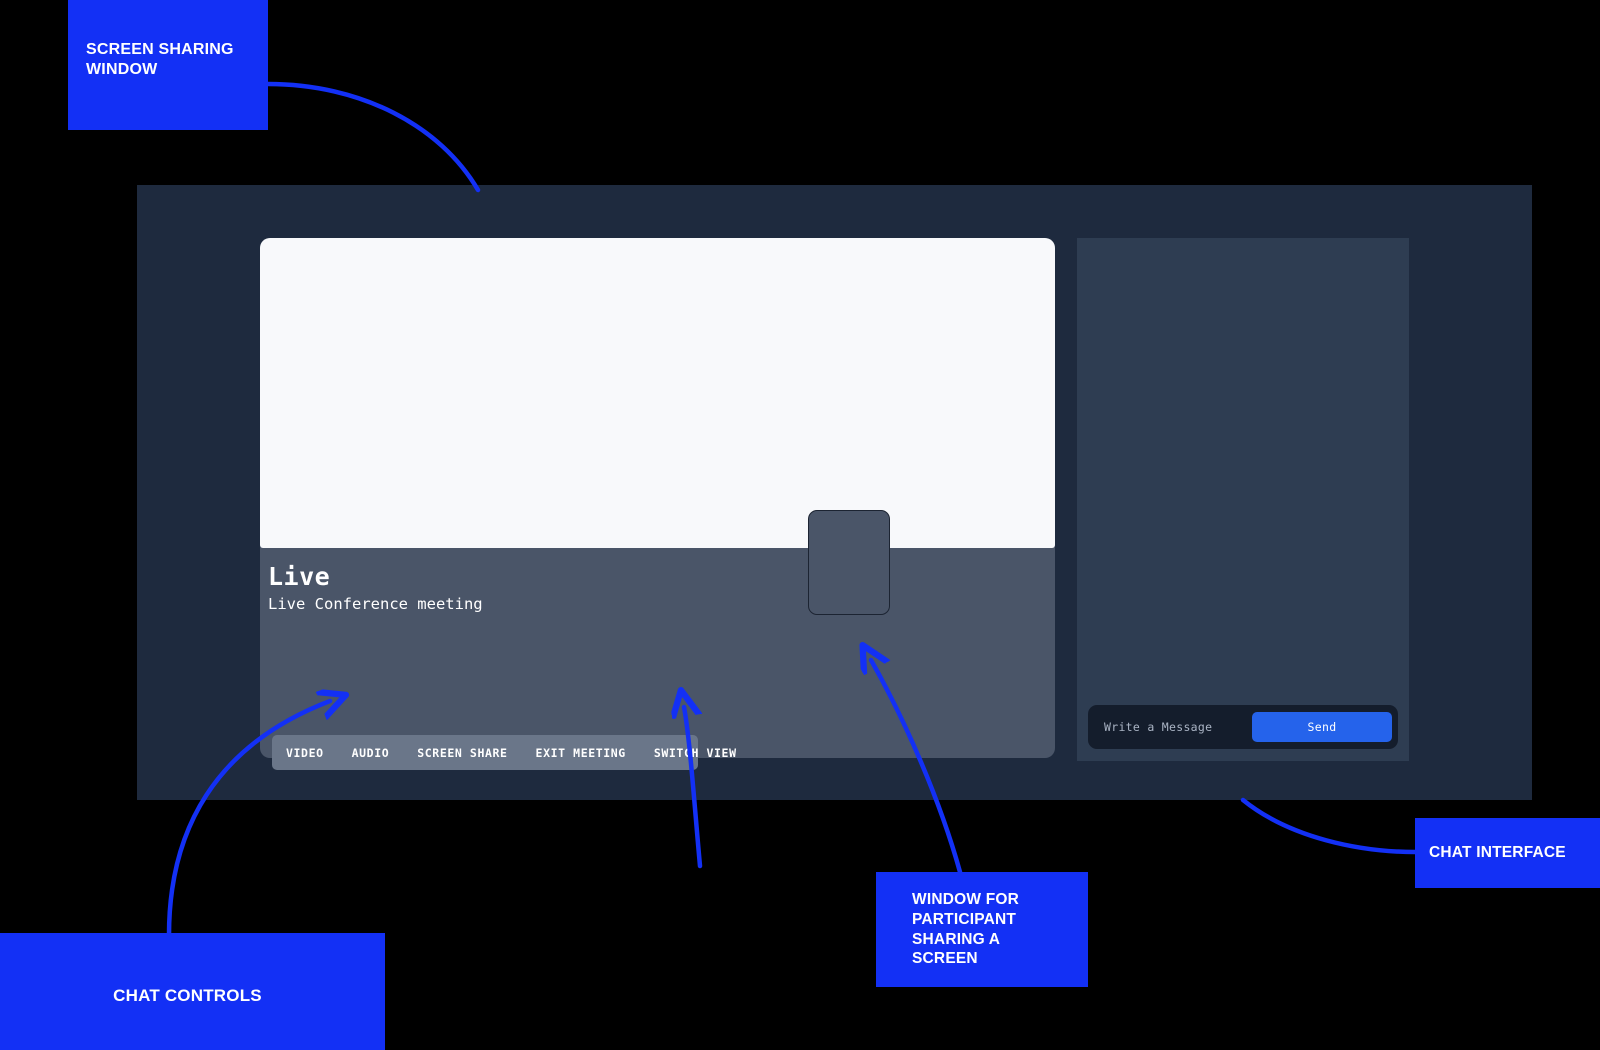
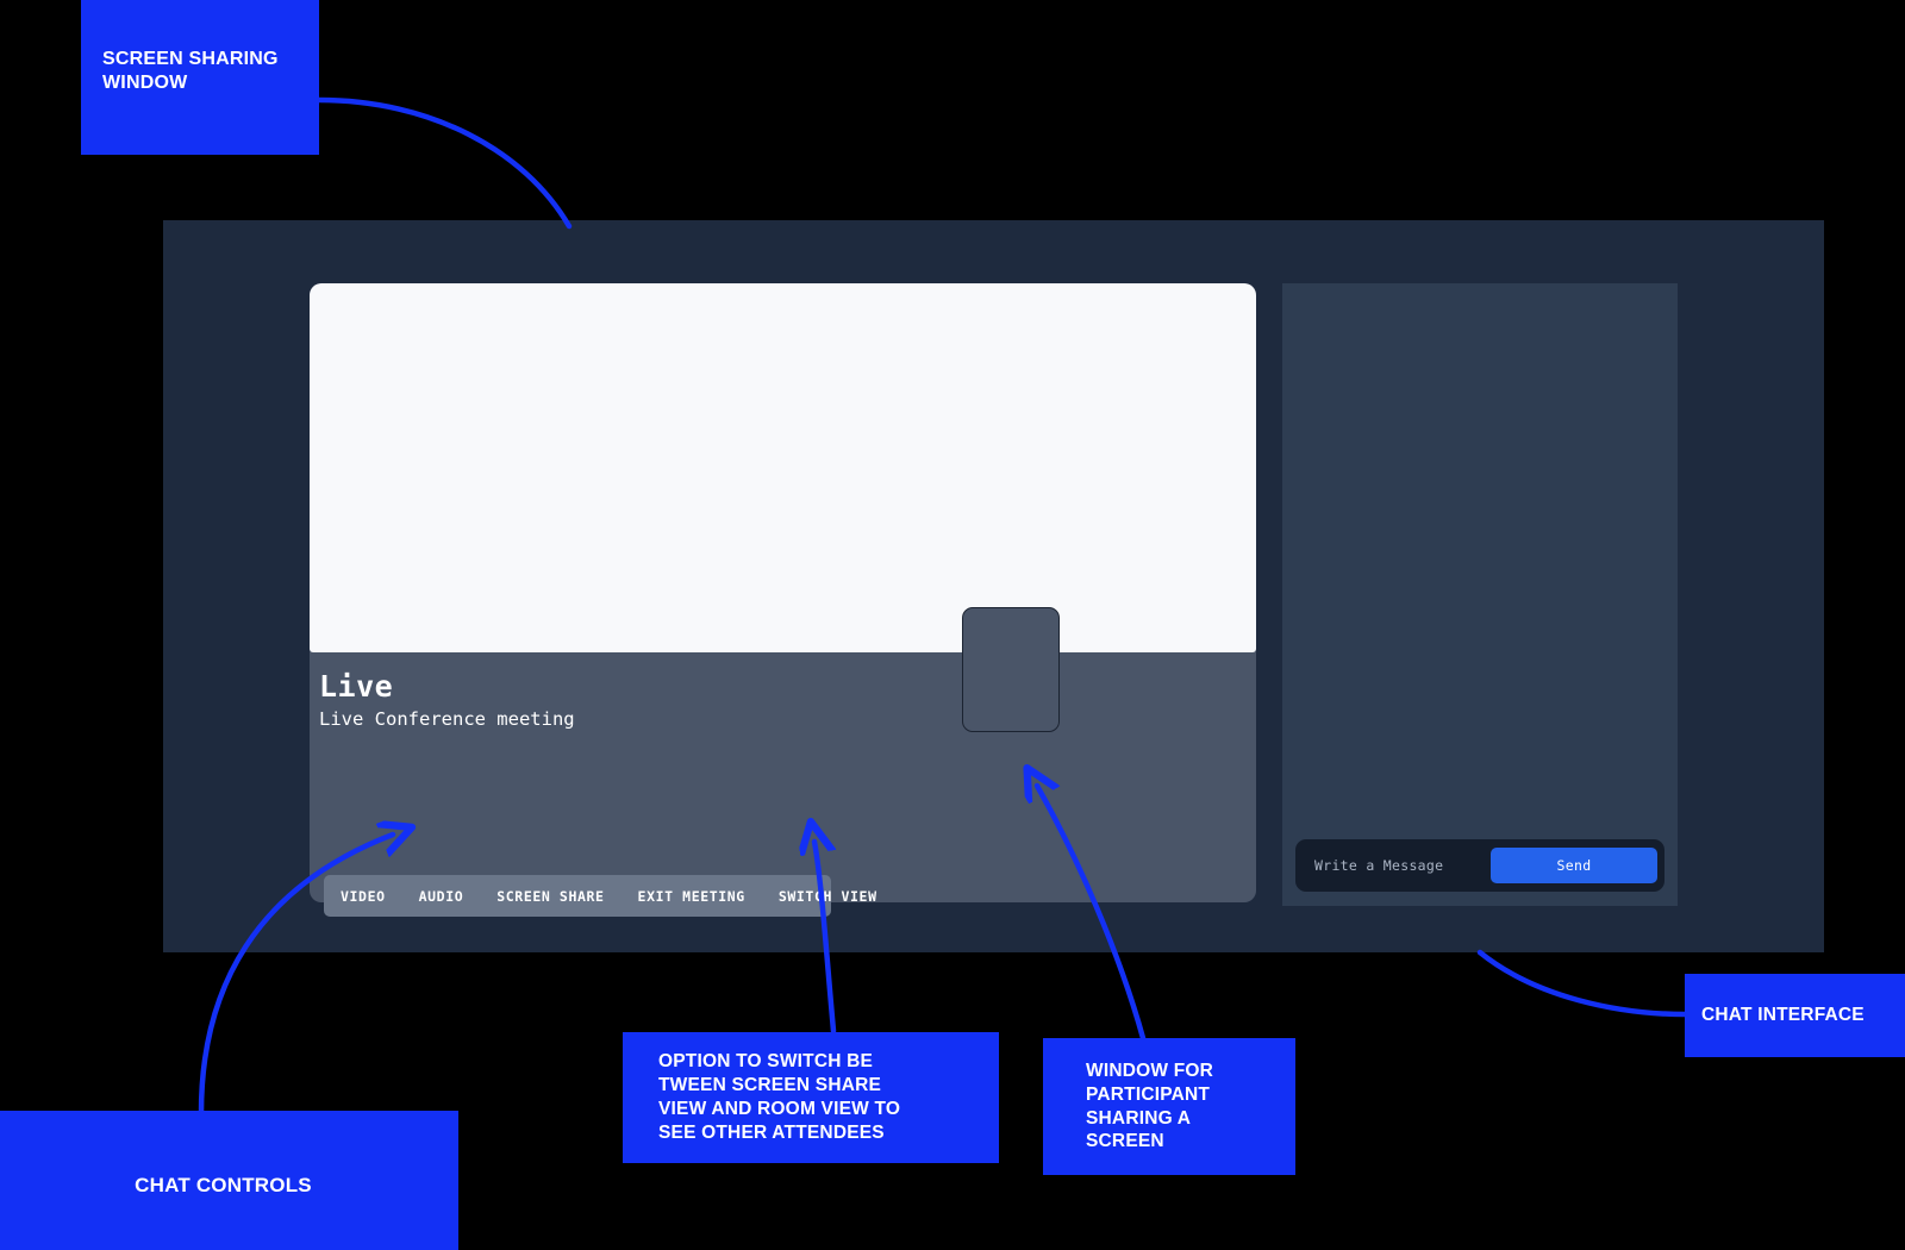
  Live
  Live Conference meeting
  VIDEO
  AUDIO
  SCREEN SHARE
  EXIT MEETING
  SWITH VIEW
  Write a Message
  Send
  SCREEN SHARING
  WINDOW
  CHAT CONTROLS
+ OPTION TO SWITCH BE
+ TWEEN SCREEN SHARE
+ VIEW AND ROOM VIEW TO
+ SEE OTHER ATTENDEES
  WINDOW FOR
  PARTICIPANT
  SHARING A
  SCREEN
  CHAT INTERFACE
